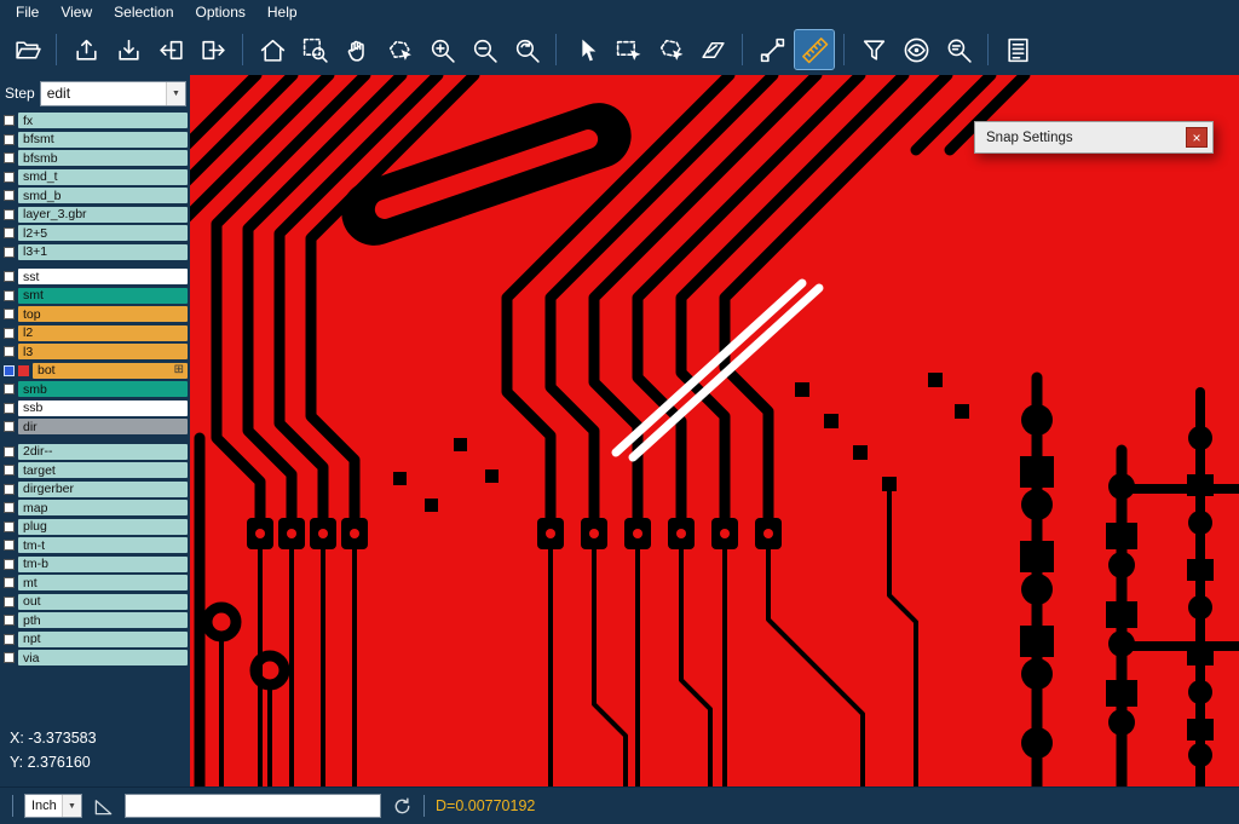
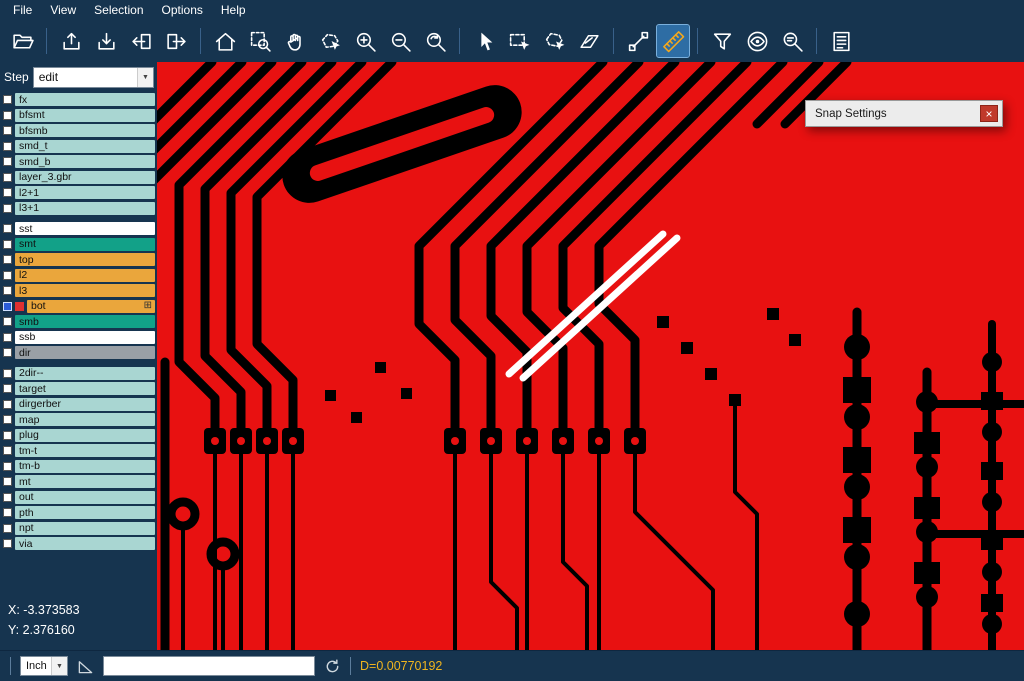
  File
  View
  Selection
  Options
  Help
  Step
  edit
  fx
  bfsmt
  bfsmb
  smd_t
  smd_b
  layer_3.gbr
- l2+5
+ l2+1
  l3+1
  sst
  smt
  top
  l2
  l3
  bot
  ⊞
  smb
  ssb
  dir
  2dir--
  target
  dirgerber
  map
  plug
  tm-t
  tm-b
  mt
  out
  pth
  npt
  via
  X: -3.373583
  Y: 2.376160
  Snap Settings
  ×
  Inch
  D=0.00770192
